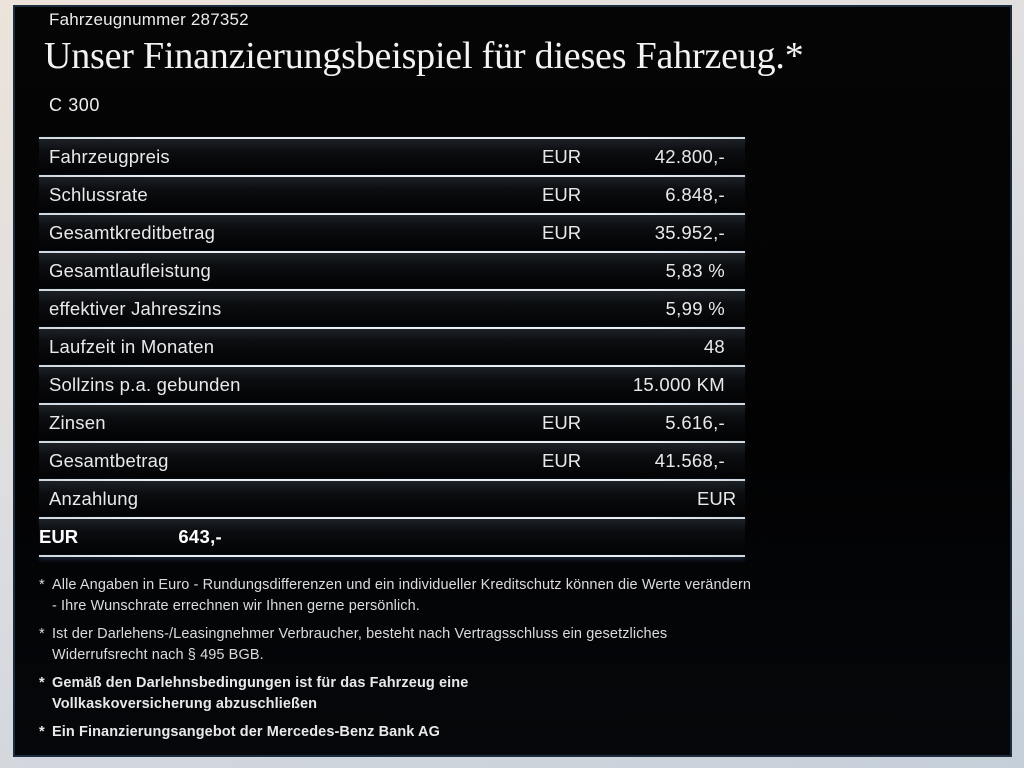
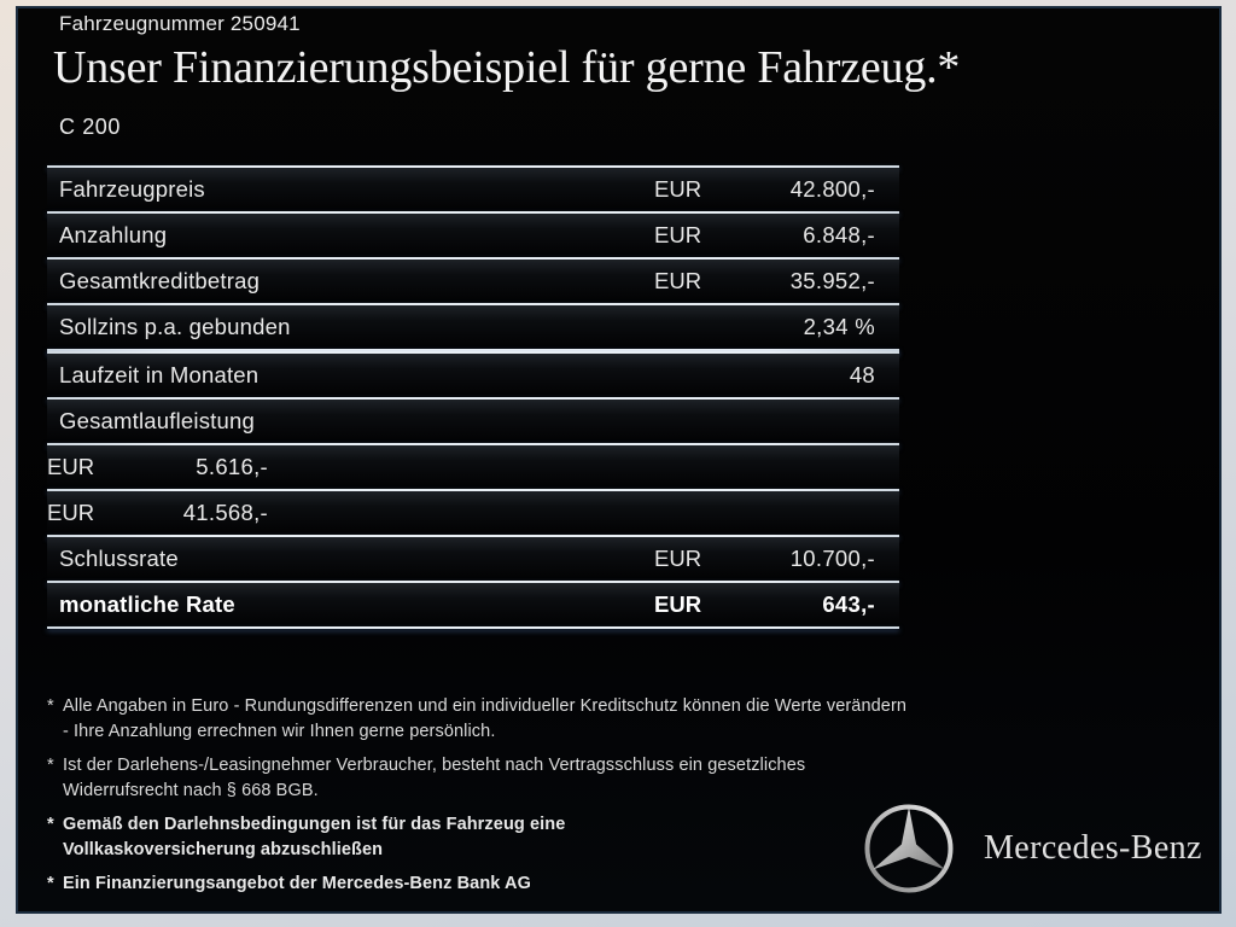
- Fahrzeugnummer 287352
+ Fahrzeugnummer 250941
- Unser Finanzierungsbeispiel für dieses Fahrzeug.*
+ Unser Finanzierungsbeispiel für gerne Fahrzeug.*
- C 300
+ C 200
  Fahrzeugpreis
  EUR
  42.800,-
- Schlussrate
+ Anzahlung
  EUR
  6.848,-
  Gesamtkreditbetrag
  EUR
  35.952,-
- Gesamtlaufleistung
+ Sollzins p.a. gebunden
- 5,83 %
+ 2,34 %
- effektiver Jahreszins
- 5,99 %
  Laufzeit in Monaten
  48
- Sollzins p.a. gebunden
+ Gesamtlaufleistung
- 15.000 KM
- Zinsen
  EUR
  5.616,-
- Gesamtbetrag
  EUR
  41.568,-
- Anzahlung
+ Schlussrate
  EUR
+ 10.700,-
+ monatliche Rate
  EUR
  643,-
  *
- Alle Angaben in Euro - Rundungsdifferenzen und ein individueller Kreditschutz können die Werte verändern - Ihre Wunschrate errechnen wir Ihnen gerne persönlich.
+ Alle Angaben in Euro - Rundungsdifferenzen und ein individueller Kreditschutz können die Werte verändern - Ihre Anzahlung errechnen wir Ihnen gerne persönlich.
  *
- Ist der Darlehens-/Leasingnehmer Verbraucher, besteht nach Vertragsschluss ein gesetzliches Widerrufsrecht nach § 495 BGB.
+ Ist der Darlehens-/Leasingnehmer Verbraucher, besteht nach Vertragsschluss ein gesetzliches Widerrufsrecht nach § 668 BGB.
  *
  Gemäß den Darlehnsbedingungen ist für das Fahrzeug eine Vollkaskoversicherung abzuschließen
  *
  Ein Finanzierungsangebot der Mercedes-Benz Bank AG
+ Mercedes-Benz
